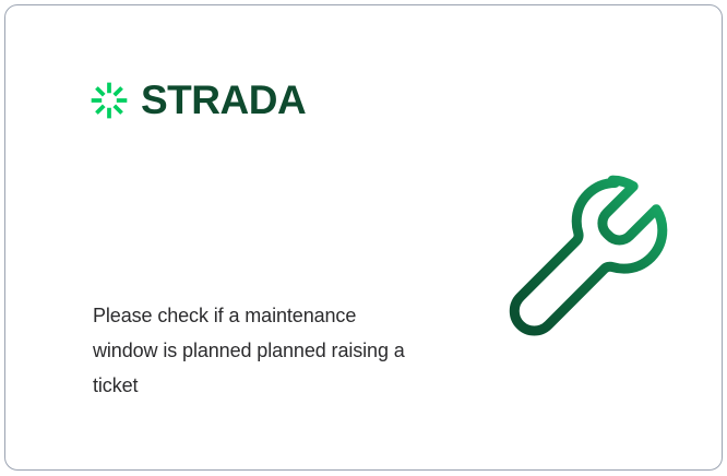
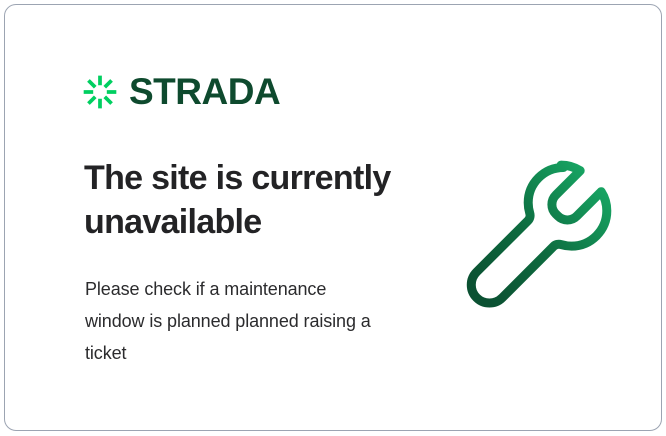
  STRADA
+ The site is currently unavailable
  Please check if a maintenance window is planned planned raising a ticket
